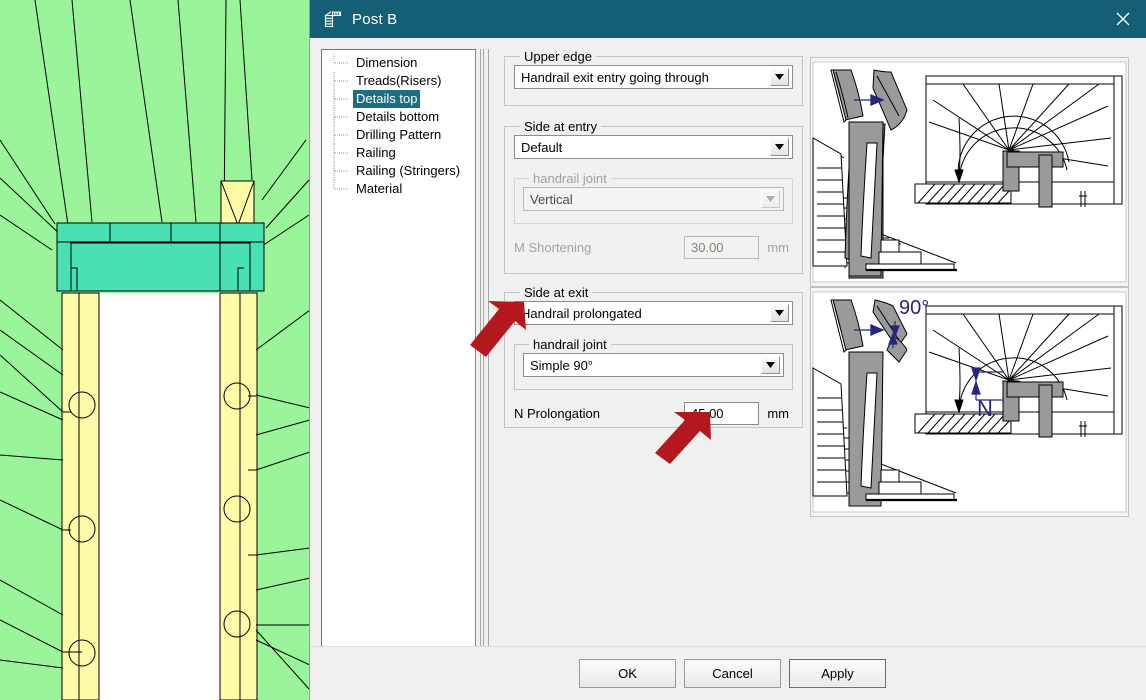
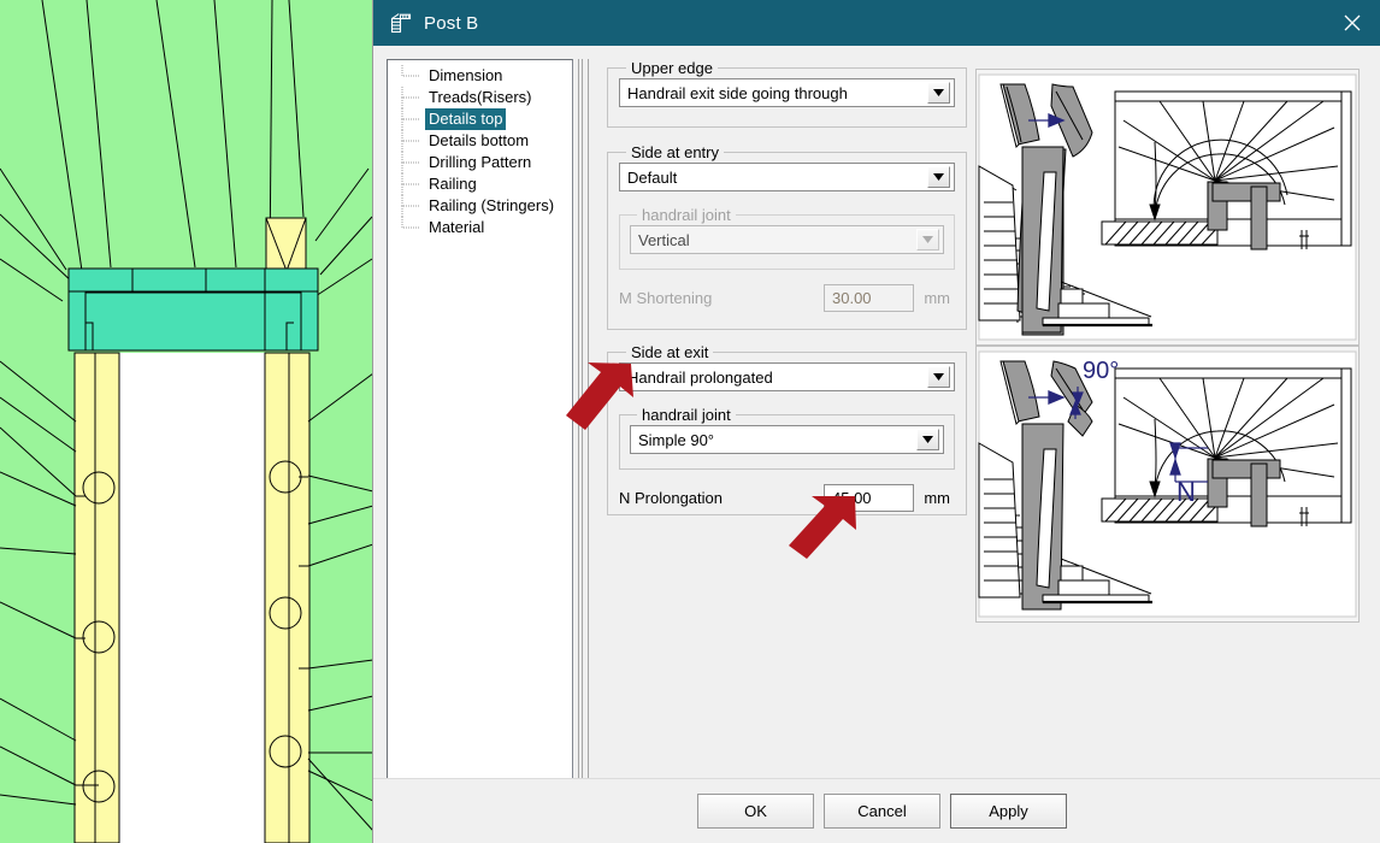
  Post B
  Dimension
  Treads(Risers)
  Details top
  Details bottom
  Drilling Pattern
  Railing
  Railing (Stringers)
  Material
  Upper edge
- Handrail exit entry going through
+ Handrail exit side going through
  Side at entry
  Default
  handrail joint
  Vertical
  M Shortening
  30.00
  mm
  Side at exit
  Handrail prolongated
  handrail joint
  Simple 90°
  N Prolongation
  mm
  90°
  N
  OK
  Cancel
  Apply
